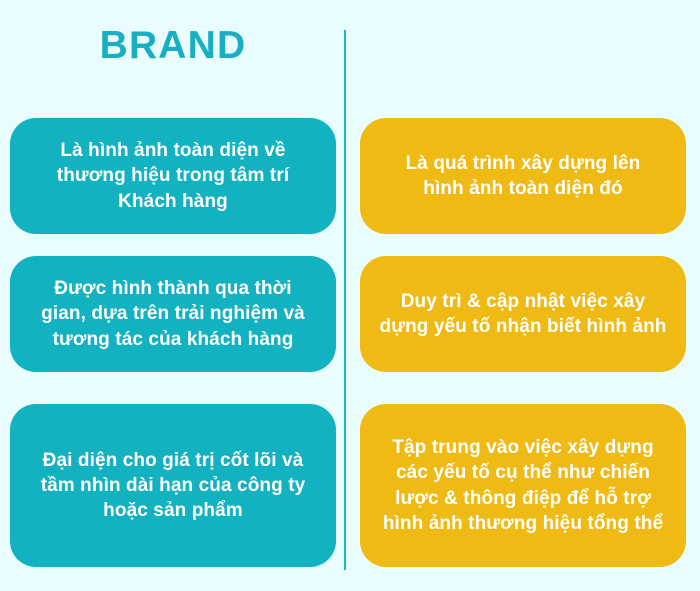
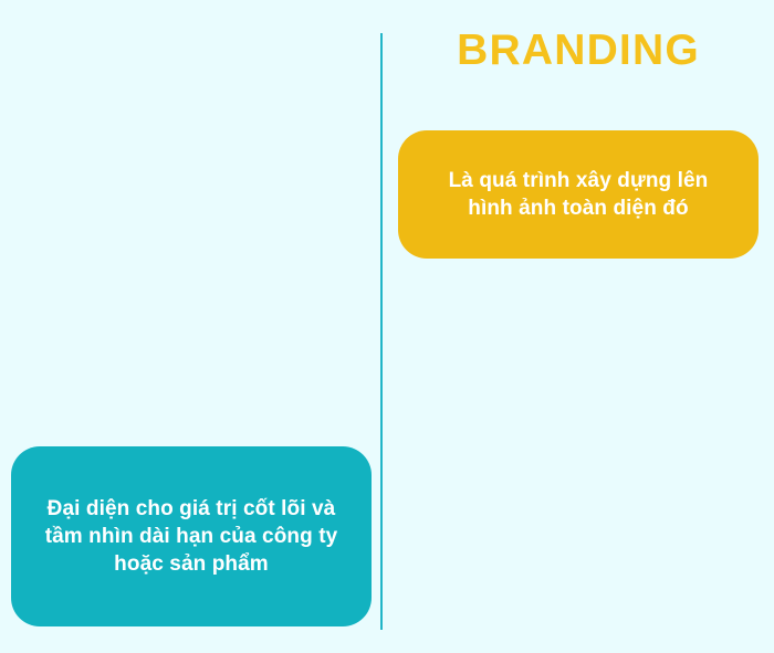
- BRAND
- Là hình ảnh toàn diện về
- thương hiệu trong tâm trí
- Khách hàng
- Được hình thành qua thời
- gian, dựa trên trải nghiệm và
- tương tác của khách hàng
  Đại diện cho giá trị cốt lõi và
  tầm nhìn dài hạn của công ty
  hoặc sản phẩm
+ BRANDING
  Là quá trình xây dựng lên
  hình ảnh toàn diện đó
- Duy trì & cập nhật việc xây
- dựng yếu tố nhận biết hình ảnh
- Tập trung vào việc xây dựng
- các yếu tố cụ thể như chiến
- lược & thông điệp để hỗ trợ
- hình ảnh thương hiệu tổng thể
